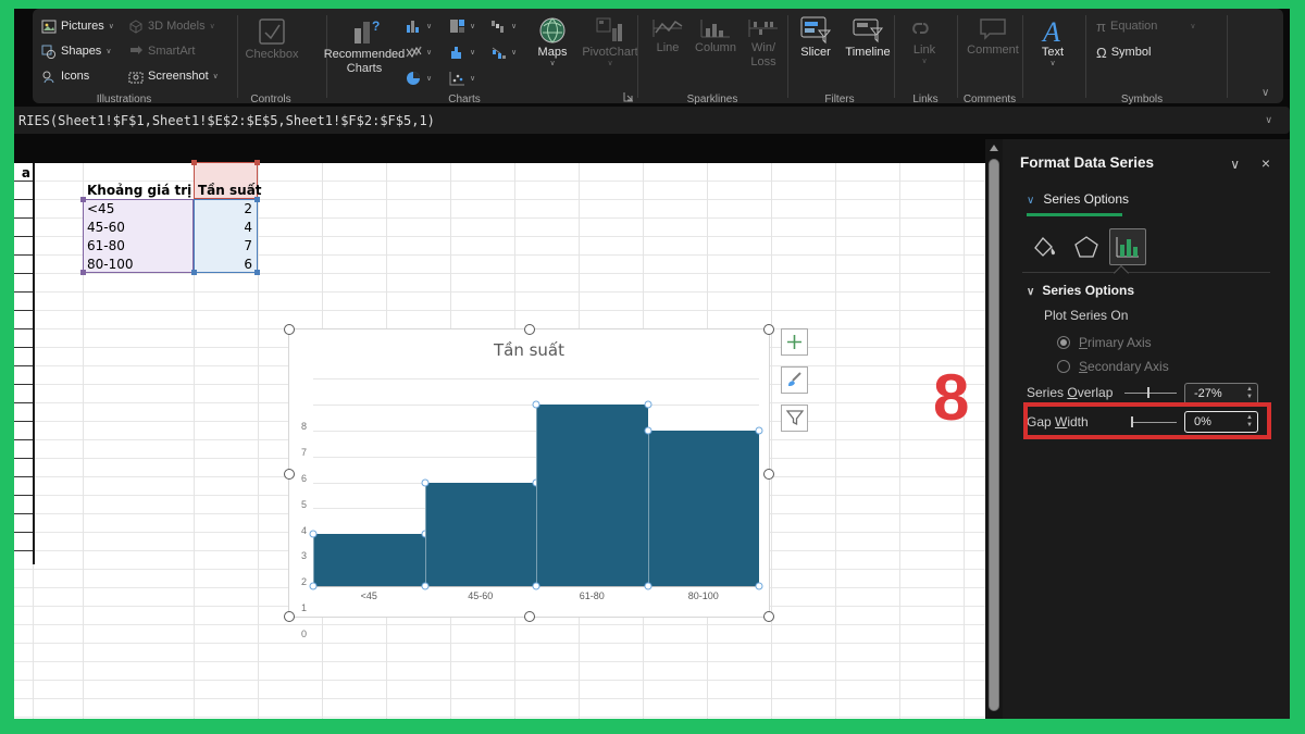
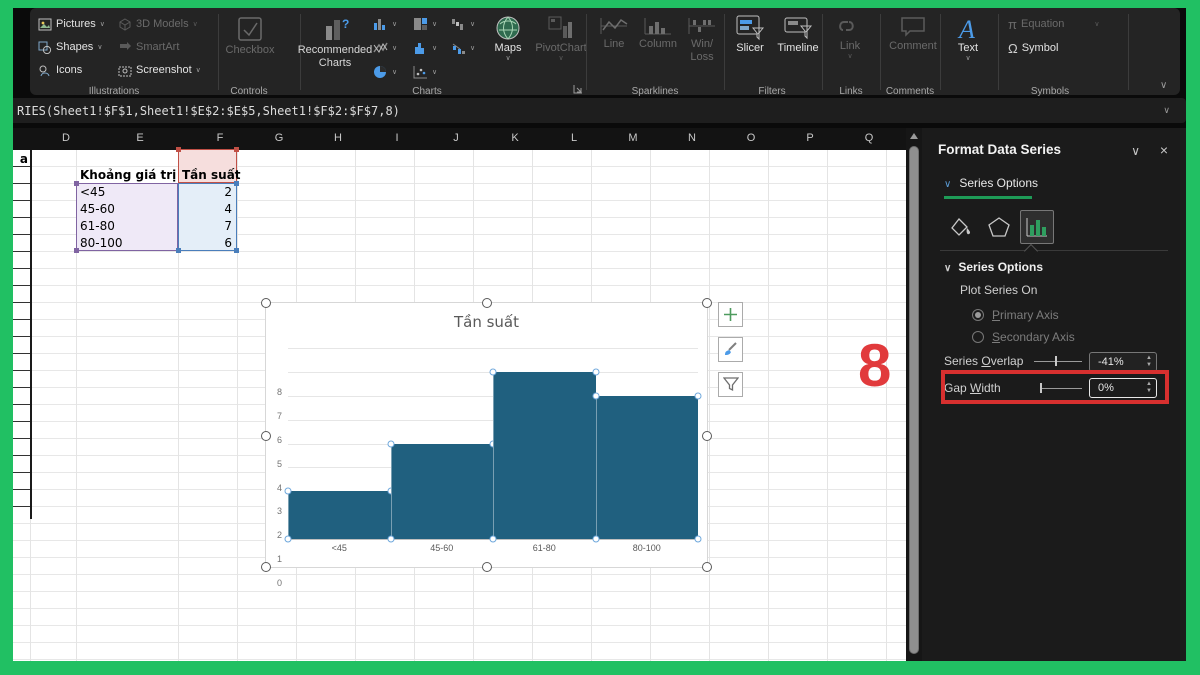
  Pictures
  Shapes
  Icons
  3D Models
  SmartArt
  Screenshot
  Illustrations
  Checkbox
  Controls
  ?
  Recommended Charts
  Maps
  PivotChar
  Charts
  Line
  Column
  Win/ Loss
  Sparklines
  Slicer
  Timeline
  Filters
  Link
  Links
  Comment
  Comments
  A
  Text
  π
  Equation
  Ω
  Symbol
  Symbols
  ∨
- RIES(Sheet1!$F$1,Sheet1!$E$2:$E$5,Sheet1!$F$2:$F$5,1)
+ RIES(Sheet1!$F$1,Sheet1!$E$2:$E$5,Sheet1!$F$2:$F$7,8)
  ∨
+ D
+ E
+ F
+ G
+ H
+ I
+ J
+ K
+ L
+ M
+ N
+ O
+ P
+ Q
  a
  Khoảng giá trị
  Tần suất
  <45
  2
  45-60
  4
  61-80
  7
  80-100
  6
  Tần suất
  0
  1
  2
  3
  4
  5
  6
  7
  8
  <45
  45-60
  61-80
  80-100
  8
  Format Data Series
  ∨
  ×
  ∨ Series Options
  ∨ Series Options
  Plot Series On
  Primary Axis
  Secondary Axis
  Series Overlap
- -27%
+ -41%
  Gap Width
  0%
